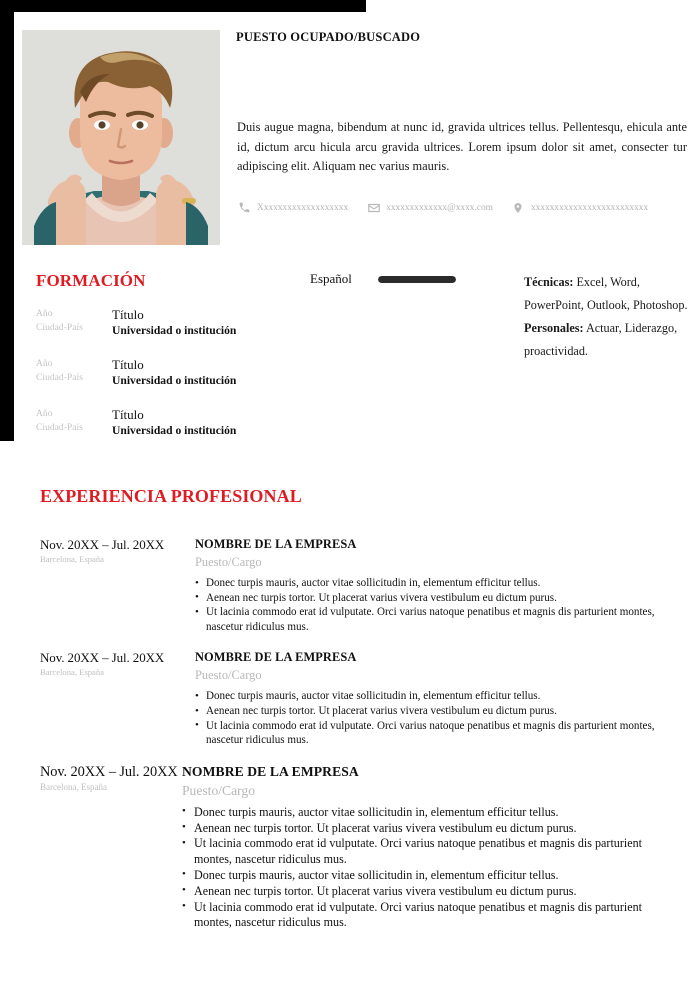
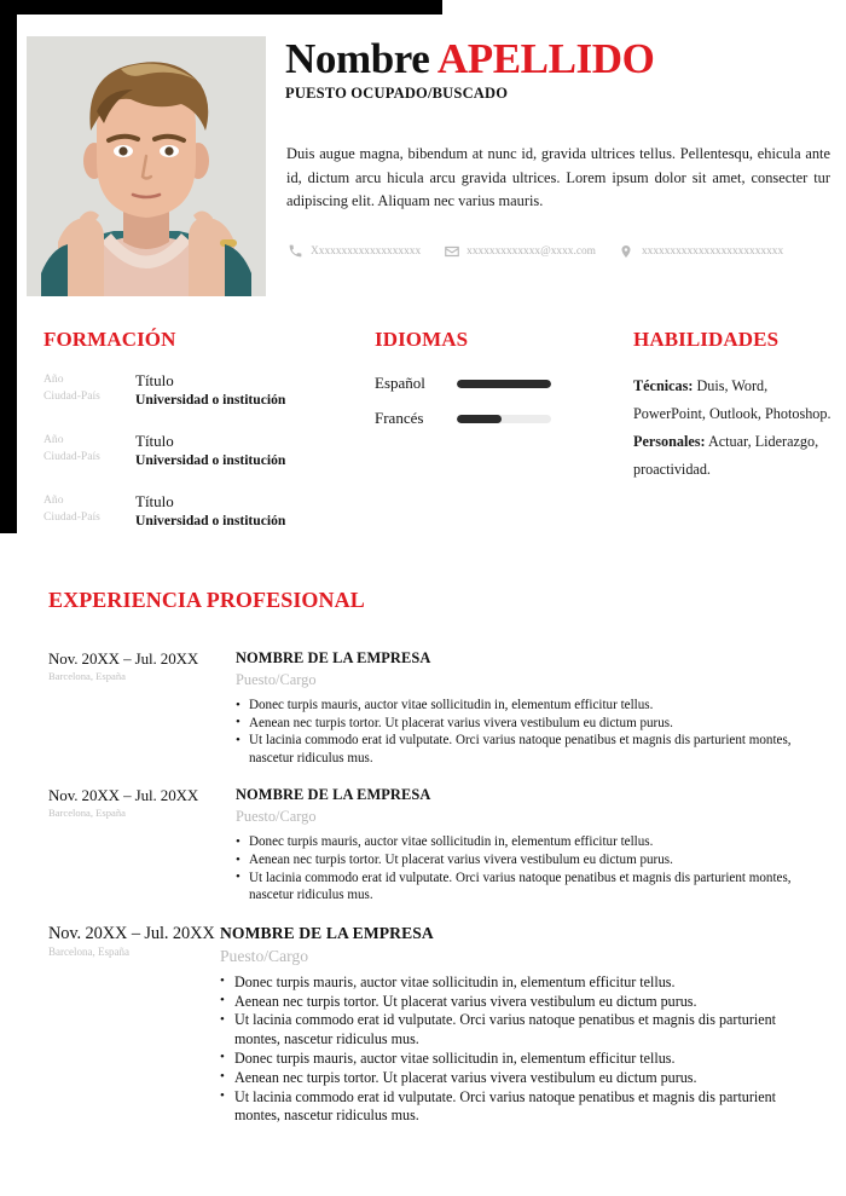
+ Nombre APELLIDO
  PUESTO OCUPADO/BUSCADO
  Duis augue magna, bibendum at nunc id, gravida ultrices tellus. Pellentesqu, ehicula ante id, dictum arcu hicula arcu gravida ultrices. Lorem ipsum dolor sit amet, consecter tur adipiscing elit. Aliquam nec varius mauris.
  Xxxxxxxxxxxxxxxxxxx
  xxxxxxxxxxxxx@xxxx.com
  xxxxxxxxxxxxxxxxxxxxxxxxx
  FORMACIÓN
  Año
  Ciudad-País
  Título
  Universidad o institución
  Año
  Ciudad-País
  Título
  Universidad o institución
  Año
  Ciudad-País
  Título
  Universidad o institución
+ IDIOMAS
  Español
+ Francés
+ HABILIDADES
- Técnicas: Excel, Word, PowerPoint, Outlook, Photoshop. Personales: Actuar, Liderazgo, proactividad.
+ Técnicas: Duis, Word, PowerPoint, Outlook, Photoshop. Personales: Actuar, Liderazgo, proactividad.
  EXPERIENCIA PROFESIONAL
  Nov. 20XX – Jul. 20XX
  Barcelona, España
  NOMBRE DE LA EMPRESA
  Puesto/Cargo
  Donec turpis mauris, auctor vitae sollicitudin in, elementum efficitur tellus.
  Aenean nec turpis tortor. Ut placerat varius vivera vestibulum eu dictum purus.
  Ut lacinia commodo erat id vulputate. Orci varius natoque penatibus et magnis dis parturient montes, nascetur ridiculus mus.
  Nov. 20XX – Jul. 20XX
  Barcelona, España
  NOMBRE DE LA EMPRESA
  Puesto/Cargo
  Donec turpis mauris, auctor vitae sollicitudin in, elementum efficitur tellus.
  Aenean nec turpis tortor. Ut placerat varius vivera vestibulum eu dictum purus.
  Ut lacinia commodo erat id vulputate. Orci varius natoque penatibus et magnis dis parturient montes, nascetur ridiculus mus.
  Nov. 20XX – Jul. 20XX
  Barcelona, España
  NOMBRE DE LA EMPRESA
  Puesto/Cargo
  Donec turpis mauris, auctor vitae sollicitudin in, elementum efficitur tellus.
  Aenean nec turpis tortor. Ut placerat varius vivera vestibulum eu dictum purus.
  Ut lacinia commodo erat id vulputate. Orci varius natoque penatibus et magnis dis parturient montes, nascetur ridiculus mus.
  Donec turpis mauris, auctor vitae sollicitudin in, elementum efficitur tellus.
  Aenean nec turpis tortor. Ut placerat varius vivera vestibulum eu dictum purus.
  Ut lacinia commodo erat id vulputate. Orci varius natoque penatibus et magnis dis parturient montes, nascetur ridiculus mus.
